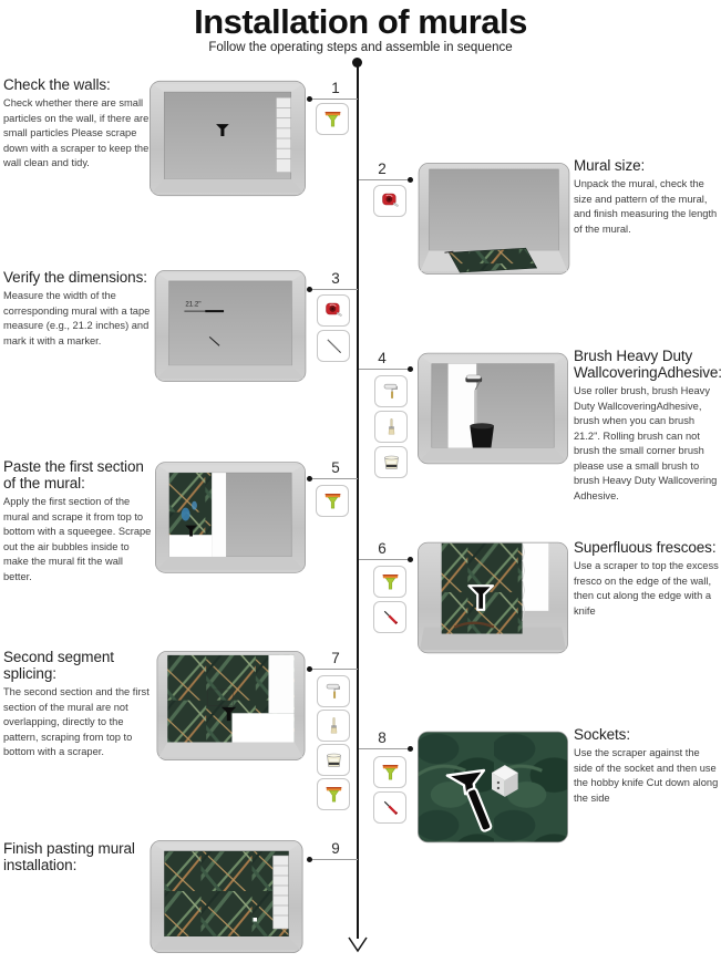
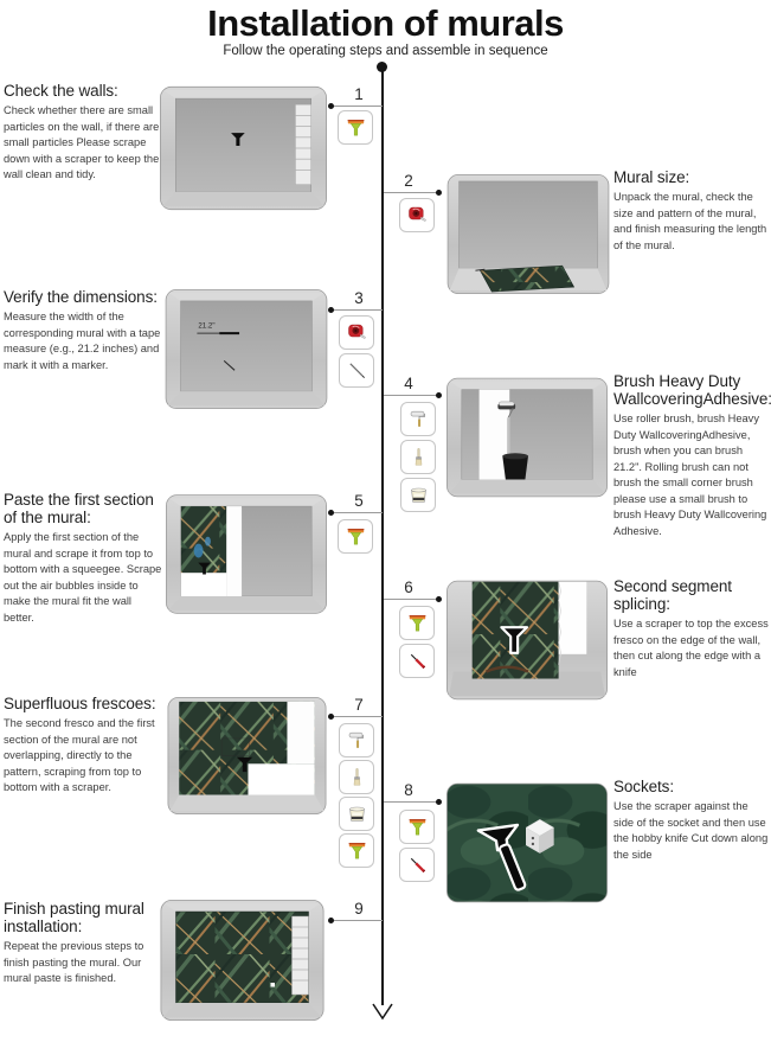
  Installation of murals
  Follow the operating steps and assemble in sequence
  1
  Check the walls:
  Check whether there are small particles on the wall, if there are small particles Please scrape down with a scraper to keep the wall clean and tidy.
  2
  Mural size:
  Unpack the mural, check the size and pattern of the mural, and finish measuring the length of the mural.
  3
  Verify the dimensions:
  Measure the width of the corresponding mural with a tape measure (e.g., 21.2 inches) and mark it with a marker.
  4
  Brush Heavy Duty WallcoveringAdhesive:
  Use roller brush, brush Heavy Duty WallcoveringAdhesive, brush when you can brush 21.2". Rolling brush can not brush the small corner brush please use a small brush to brush Heavy Duty Wallcovering Adhesive.
  5
  Paste the first section of the mural:
  Apply the first section of the mural and scrape it from top to bottom with a squeegee. Scrape out the air bubbles inside to make the mural fit the wall better.
  6
- Superfluous frescoes:
+ Second segment splicing:
  Use a scraper to top the excess fresco on the edge of the wall, then cut along the edge with a knife
  7
- Second segment splicing:
+ Superfluous frescoes:
- The second section and the first section of the mural are not overlapping, directly to the pattern, scraping from top to bottom with a scraper.
+ The second fresco and the first section of the mural are not overlapping, directly to the pattern, scraping from top to bottom with a scraper.
  8
  Sockets:
  Use the scraper against the side of the socket and then use the hobby knife Cut down along the side
  9
  Finish pasting mural installation:
+ Repeat the previous steps to finish pasting the mural. Our mural paste is finished.
